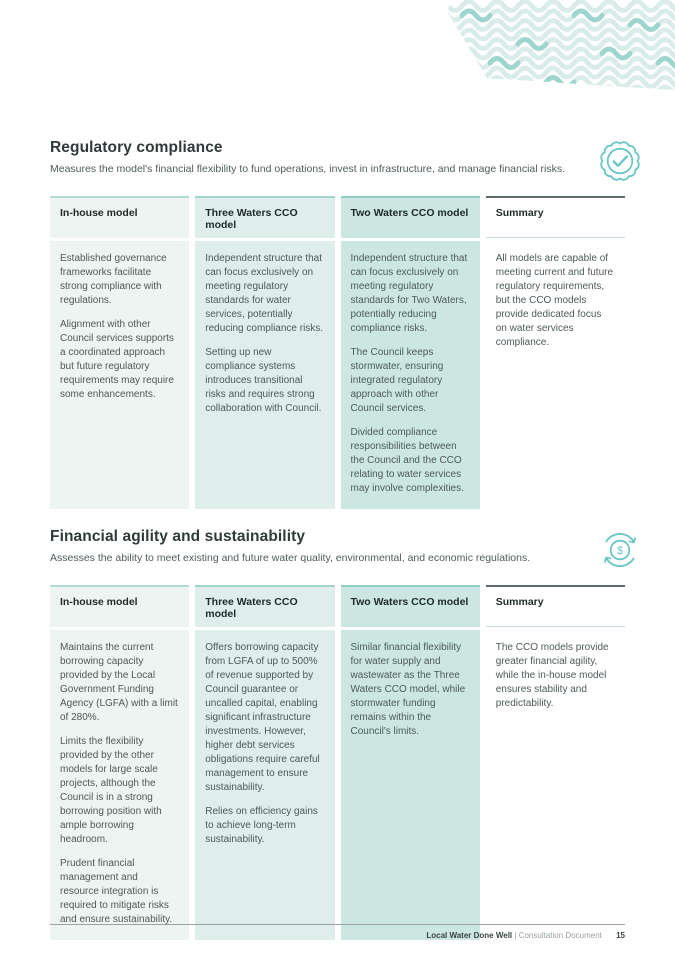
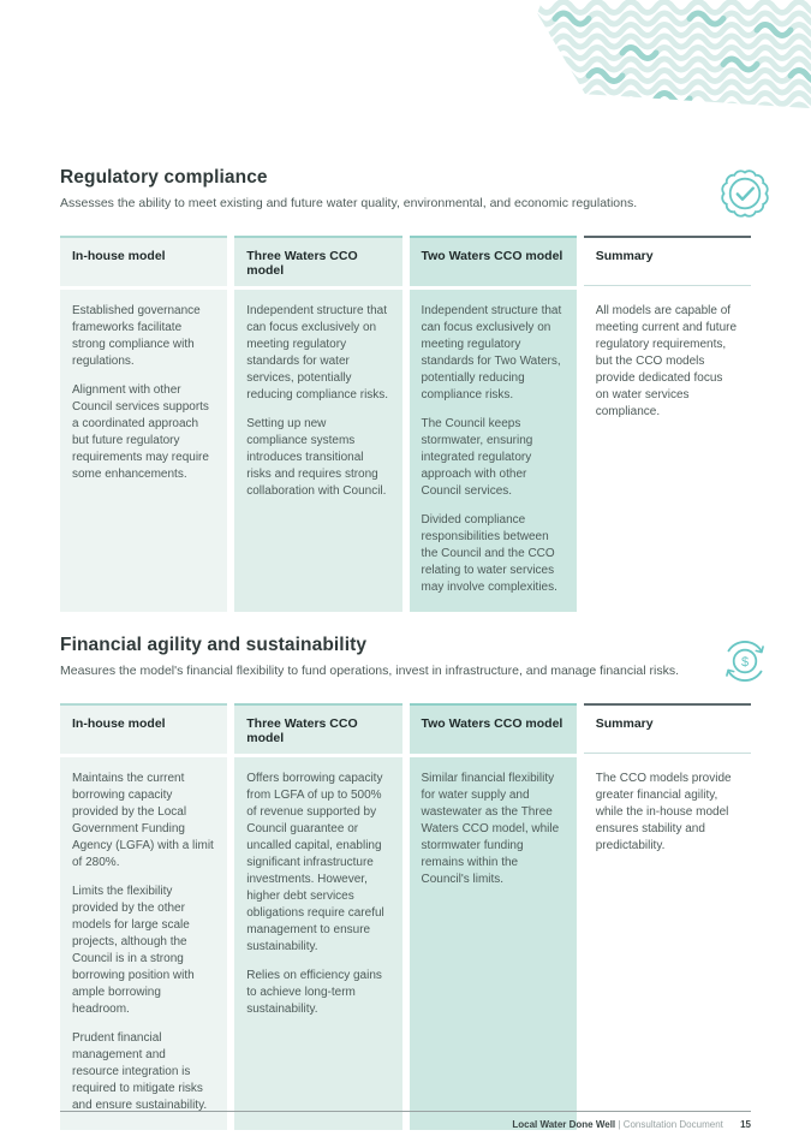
  Regulatory compliance
- Measures the model's financial flexibility to fund operations, invest in infrastructure, and manage financial risks.
+ Assesses the ability to meet existing and future water quality, environmental, and economic regulations.
  In-house model
  Three Waters CCO model
  Two Waters CCO model
  Summary
  Established governance frameworks facilitate strong compliance with regulations.
  Alignment with other Council services supports a coordinated approach but future regulatory requirements may require some enhancements.
  Independent structure that can focus exclusively on meeting regulatory standards for water services, potentially reducing compliance risks.
  Setting up new compliance systems introduces transitional risks and requires strong collaboration with Council.
  Independent structure that can focus exclusively on meeting regulatory standards for Two Waters, potentially reducing compliance risks.
  The Council keeps stormwater, ensuring integrated regulatory approach with other Council services.
  Divided compliance responsibilities between the Council and the CCO relating to water services may involve complexities.
  All models are capable of meeting current and future regulatory requirements, but the CCO models provide dedicated focus on water services compliance.
  Financial agility and sustainability
- Assesses the ability to meet existing and future water quality, environmental, and economic regulations.
+ Measures the model's financial flexibility to fund operations, invest in infrastructure, and manage financial risks.
  $
  In-house model
  Three Waters CCO model
  Two Waters CCO model
  Summary
  Maintains the current borrowing capacity provided by the Local Government Funding Agency (LGFA) with a limit of 280%.
  Limits the flexibility provided by the other models for large scale projects, although the Council is in a strong borrowing position with ample borrowing headroom.
  Prudent financial management and resource integration is required to mitigate risks and ensure sustainability.
  Offers borrowing capacity from LGFA of up to 500% of revenue supported by Council guarantee or uncalled capital, enabling significant infrastructure investments. However, higher debt services obligations require careful management to ensure sustainability.
  Relies on efficiency gains to achieve long-term sustainability.
  Similar financial flexibility for water supply and wastewater as the Three Waters CCO model, while stormwater funding remains within the Council's limits.
  The CCO models provide greater financial agility, while the in-house model ensures stability and predictability.
  Local Water Done Well | Consultation Document 15
